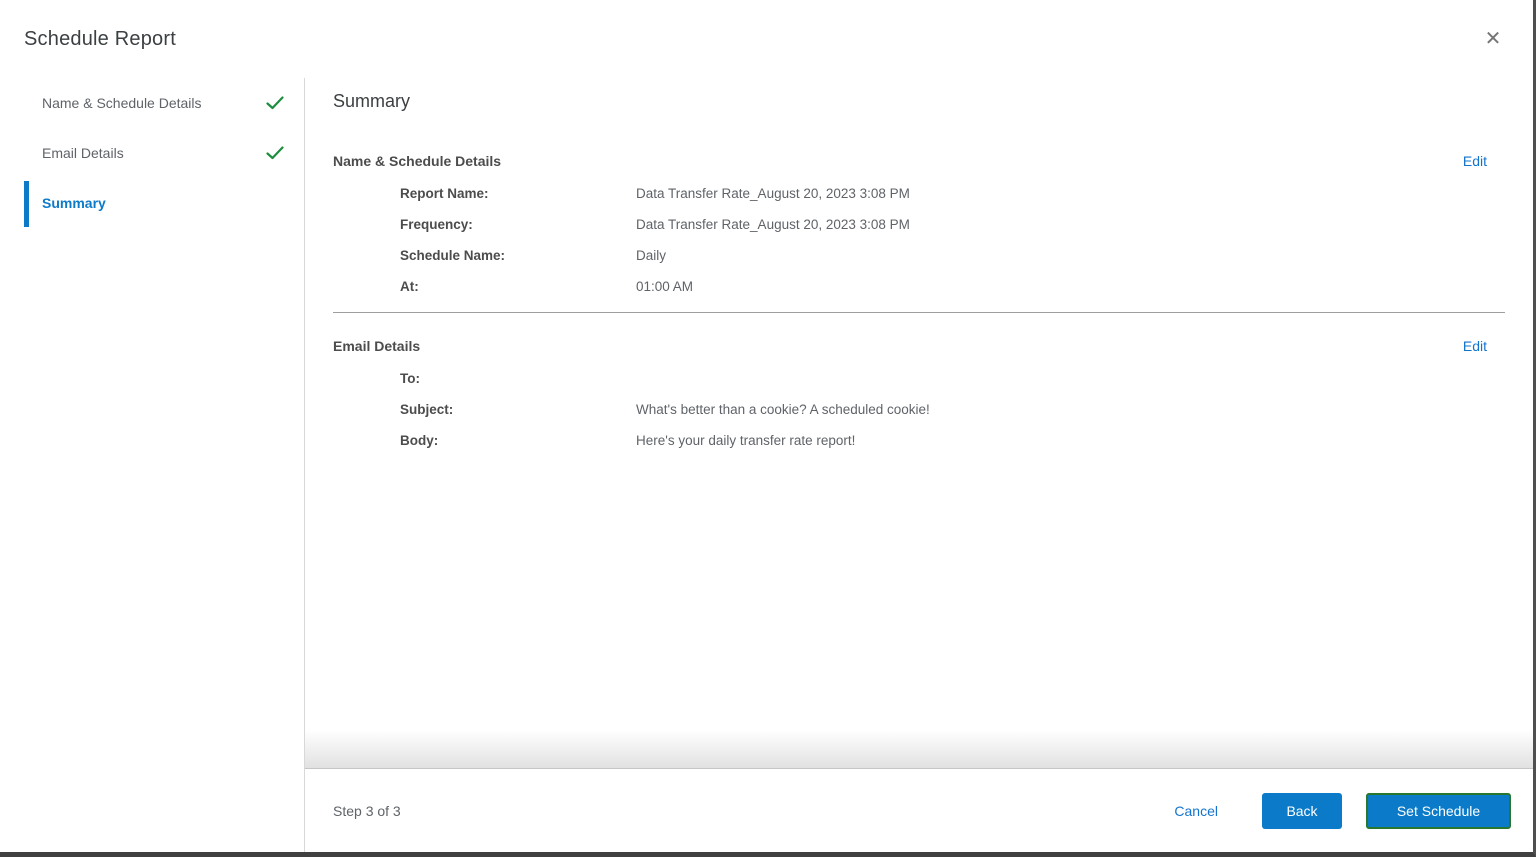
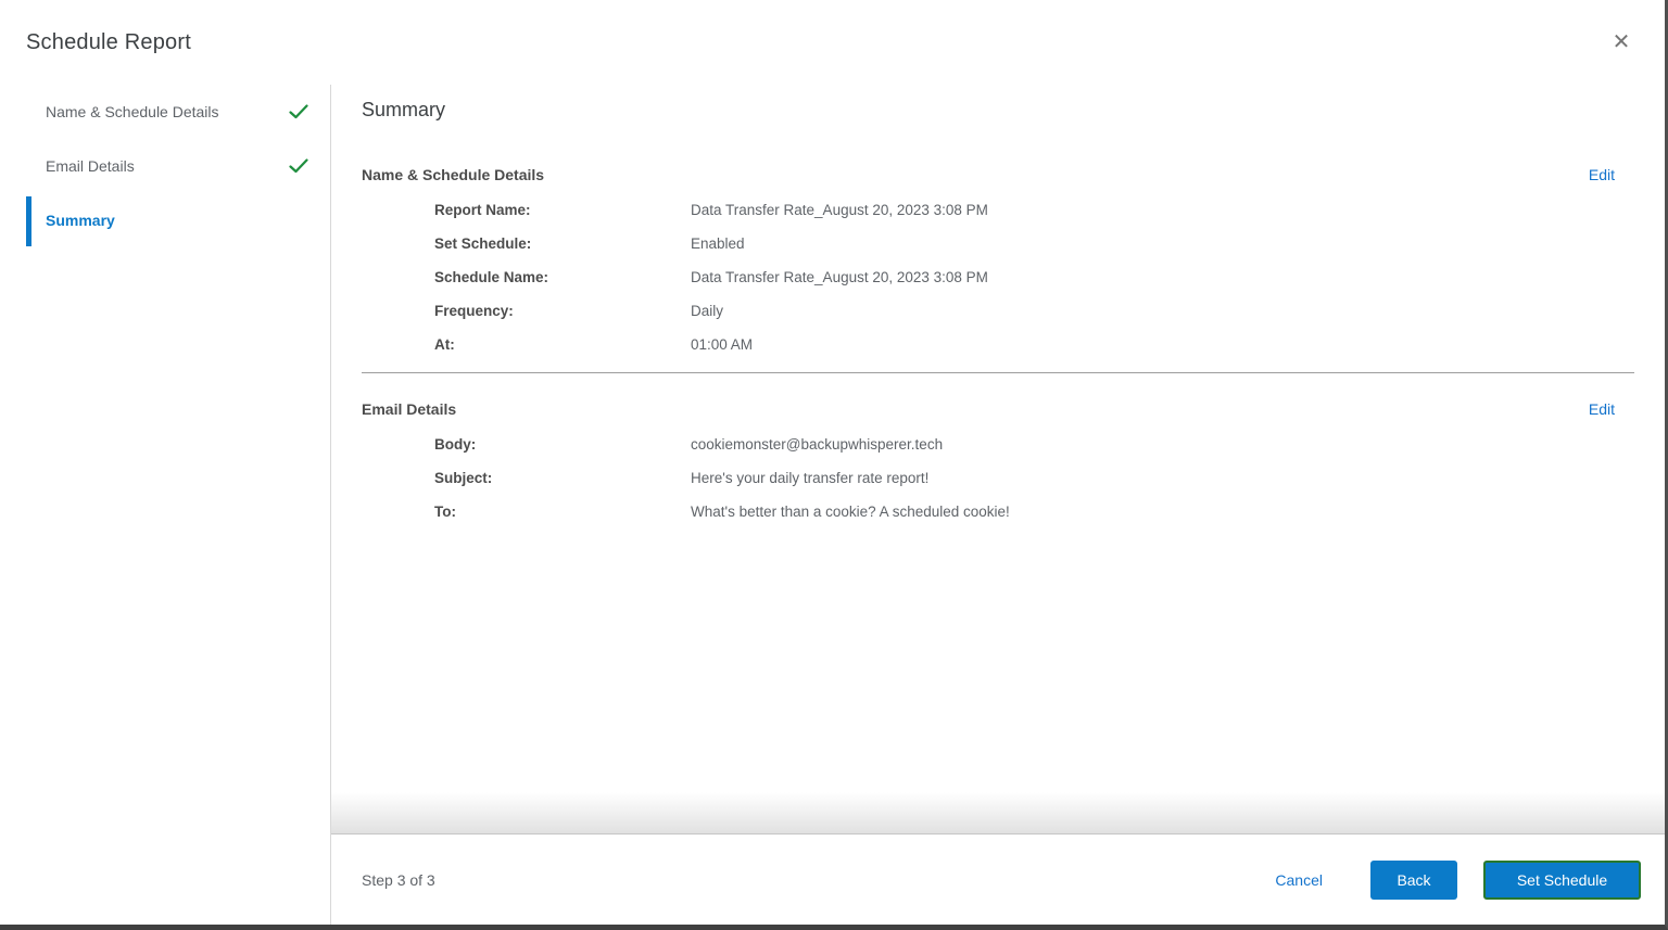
  Schedule Report
  ✕
  Name & Schedule Details
  Email Details
  Summary
  Summary
  Name & Schedule Details
  Edit
  Report Name:
  Data Transfer Rate_August 20, 2023 3:08 PM
+ Set Schedule:
+ Enabled
- Frequency:
+ Schedule Name:
  Data Transfer Rate_August 20, 2023 3:08 PM
- Schedule Name:
+ Frequency:
  Daily
  At:
  01:00 AM
  Email Details
  Edit
- To:
+ Body:
+ cookiemonster@backupwhisperer.tech
  Subject:
- What's better than a cookie? A scheduled cookie!
+ Here's your daily transfer rate report!
- Body:
+ To:
- Here's your daily transfer rate report!
+ What's better than a cookie? A scheduled cookie!
  Step 3 of 3
  Cancel
  Back
  Set Schedule
